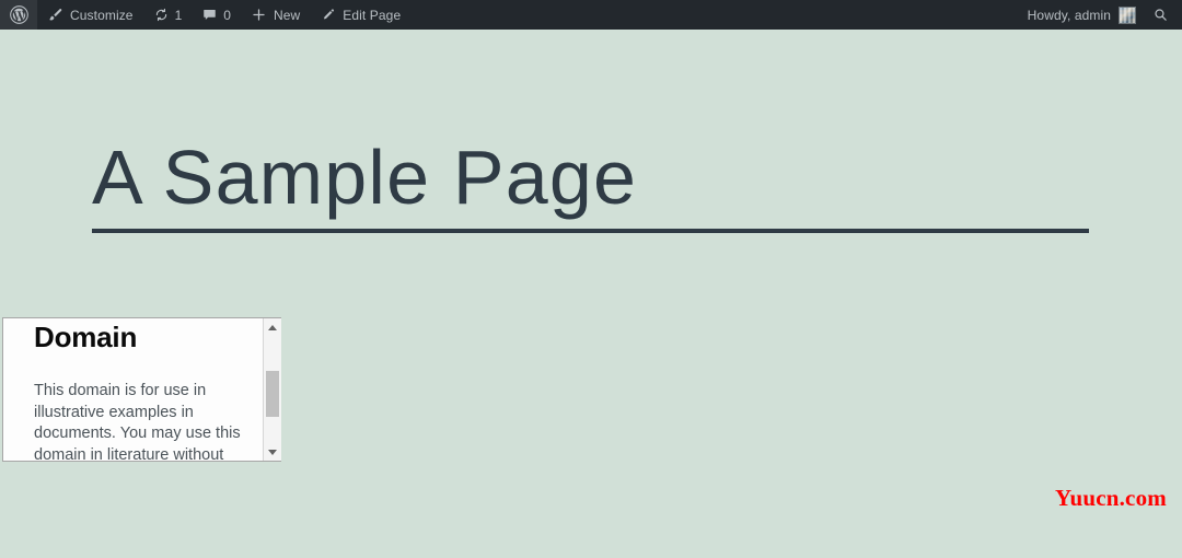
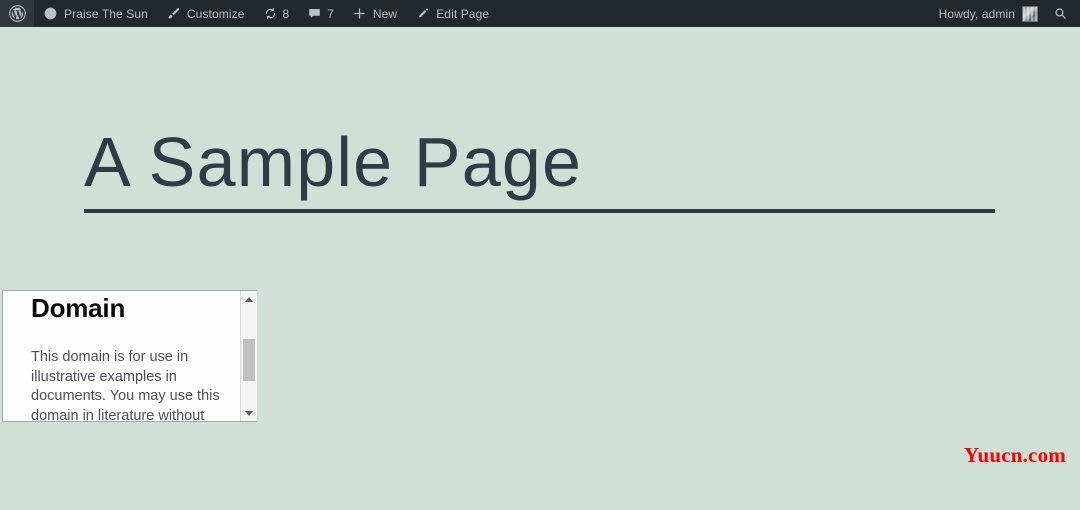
+ Praise The Sun
  Customize
- 1
+ 8
- 0
+ 7
  New
  Edit Page
  Howdy, admin
  A Sample Page
  Domain
  This domain is for use in illustrative examples in documents. You may use this domain in literature without
  Yuucn.com
